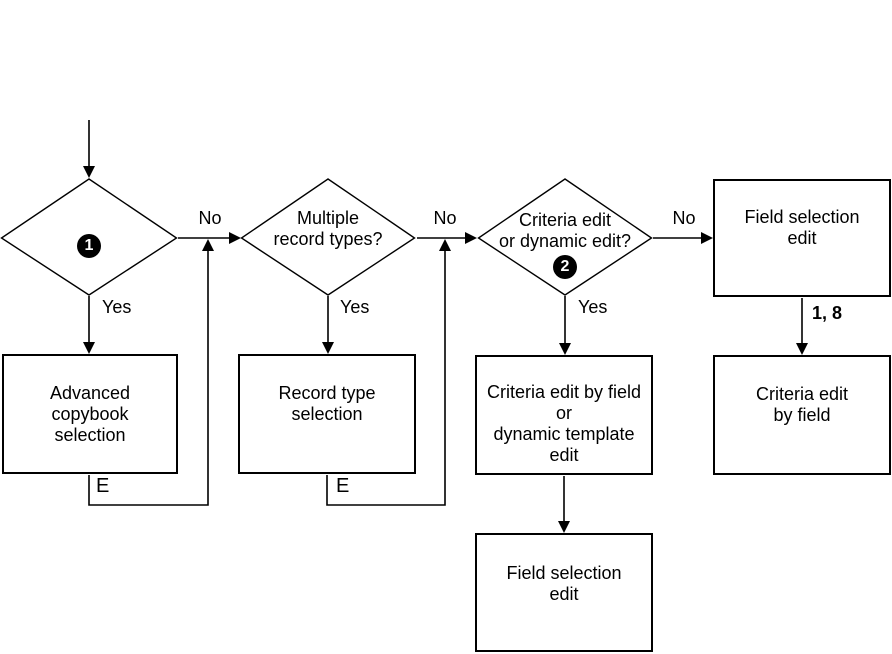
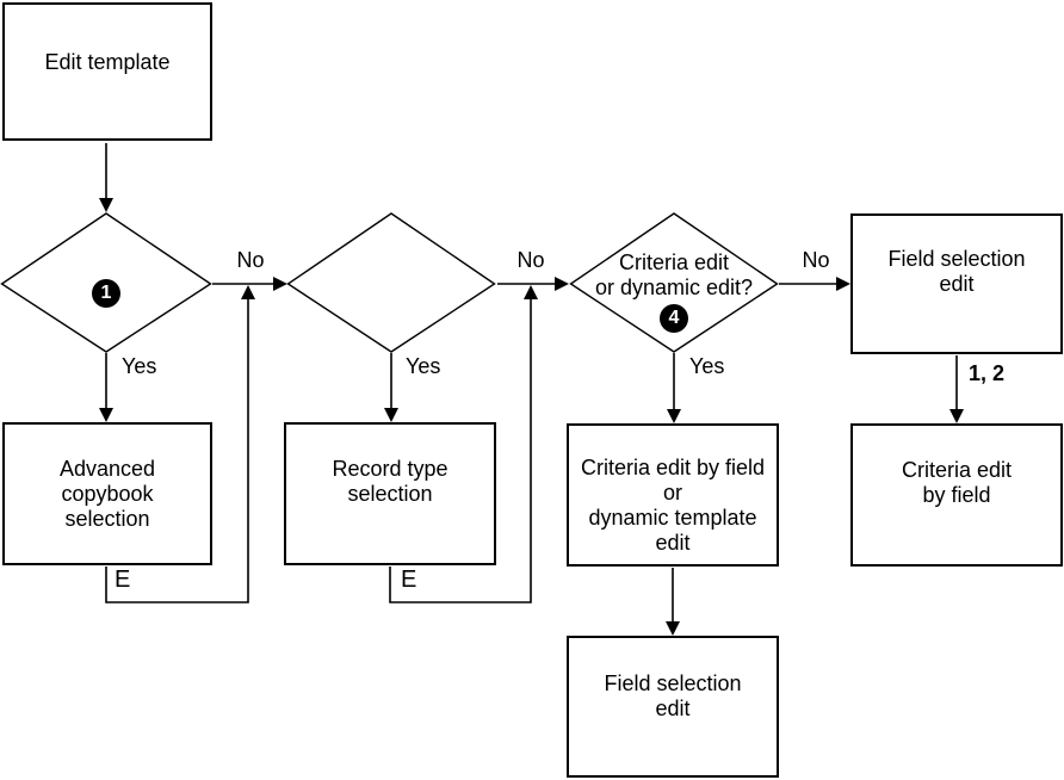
+ Edit template
  Advanced
  copybook
  selection
  Record type
  selection
  Criteria edit by field
  or
  dynamic template
  edit
  Field selection
  edit
  Criteria edit
  by field
  Field selection
  edit
  1
- Multiple
- record types?
  Criteria edit
  or dynamic edit?
- 2
+ 4
  No
  No
  No
  Yes
  Yes
  Yes
  E
  E
- 1, 8
+ 1, 2
